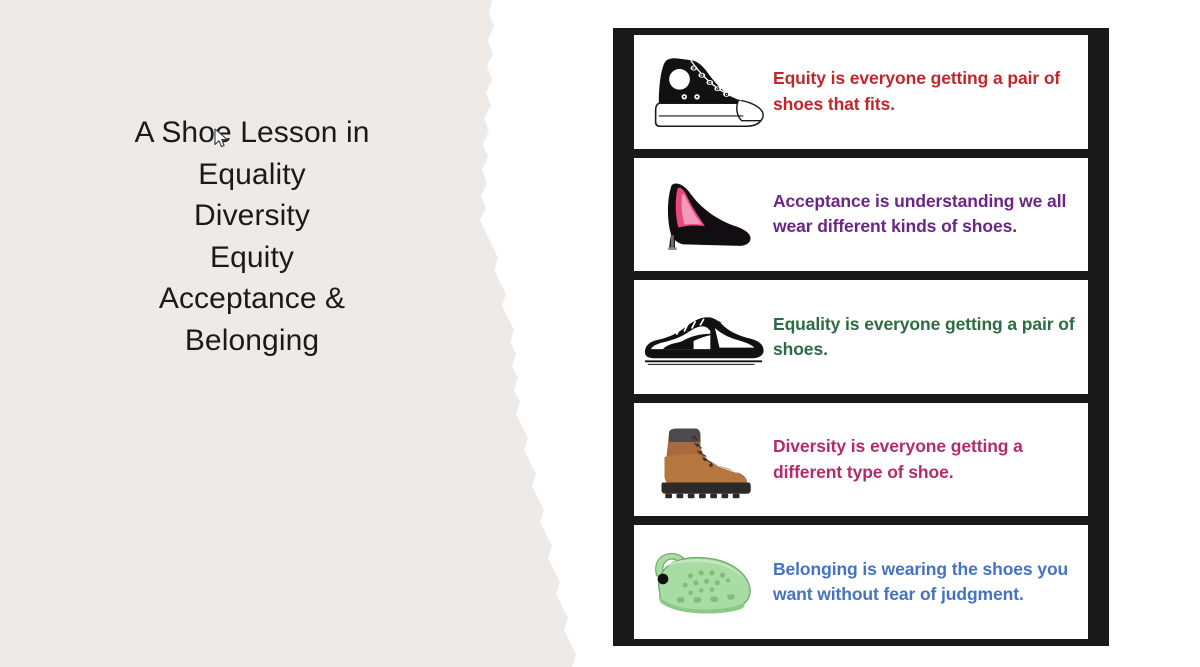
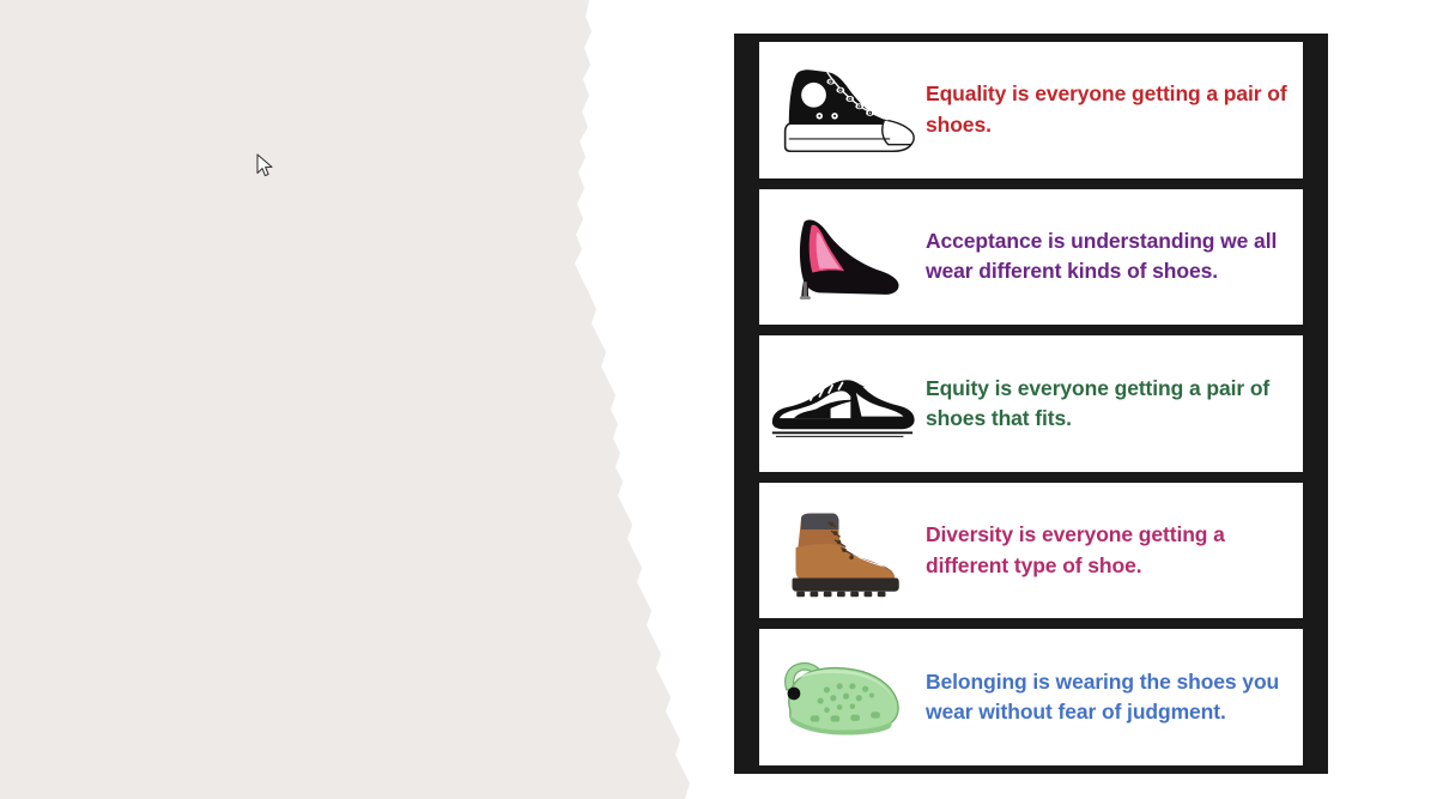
- A Shoe Lesson in
- Equality
- Diversity
- Equity
- Acceptance &
- Belonging
- Equity is everyone getting a pair of shoes that fits.
+ Equality is everyone getting a pair of shoes.
  Acceptance is understanding we all wear different kinds of shoes.
- Equality is everyone getting a pair of shoes.
+ Equity is everyone getting a pair of shoes that fits.
  Diversity is everyone getting a different type of shoe.
- Belonging is wearing the shoes you want without fear of judgment.
+ Belonging is wearing the shoes you wear without fear of judgment.
